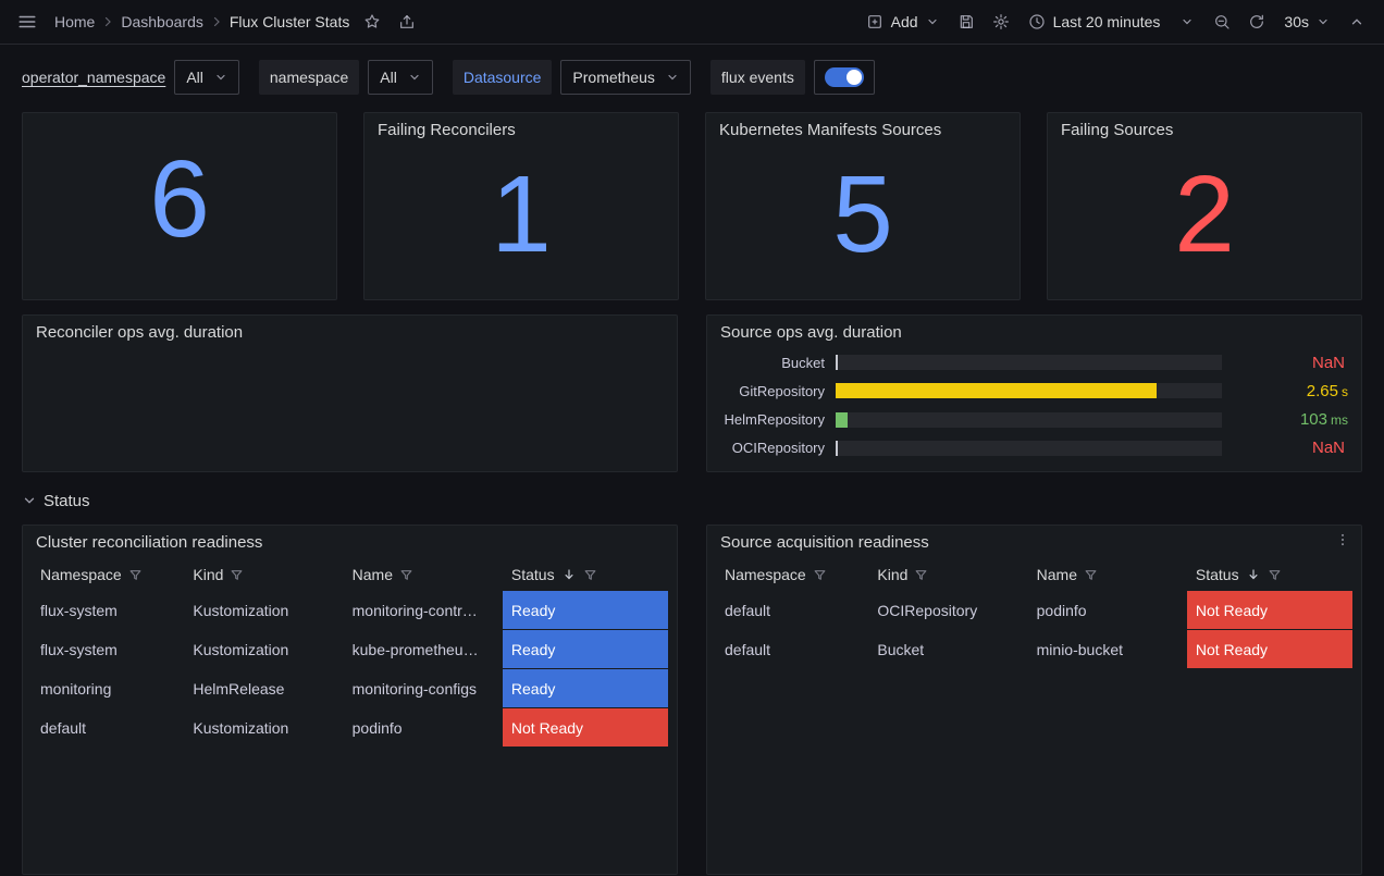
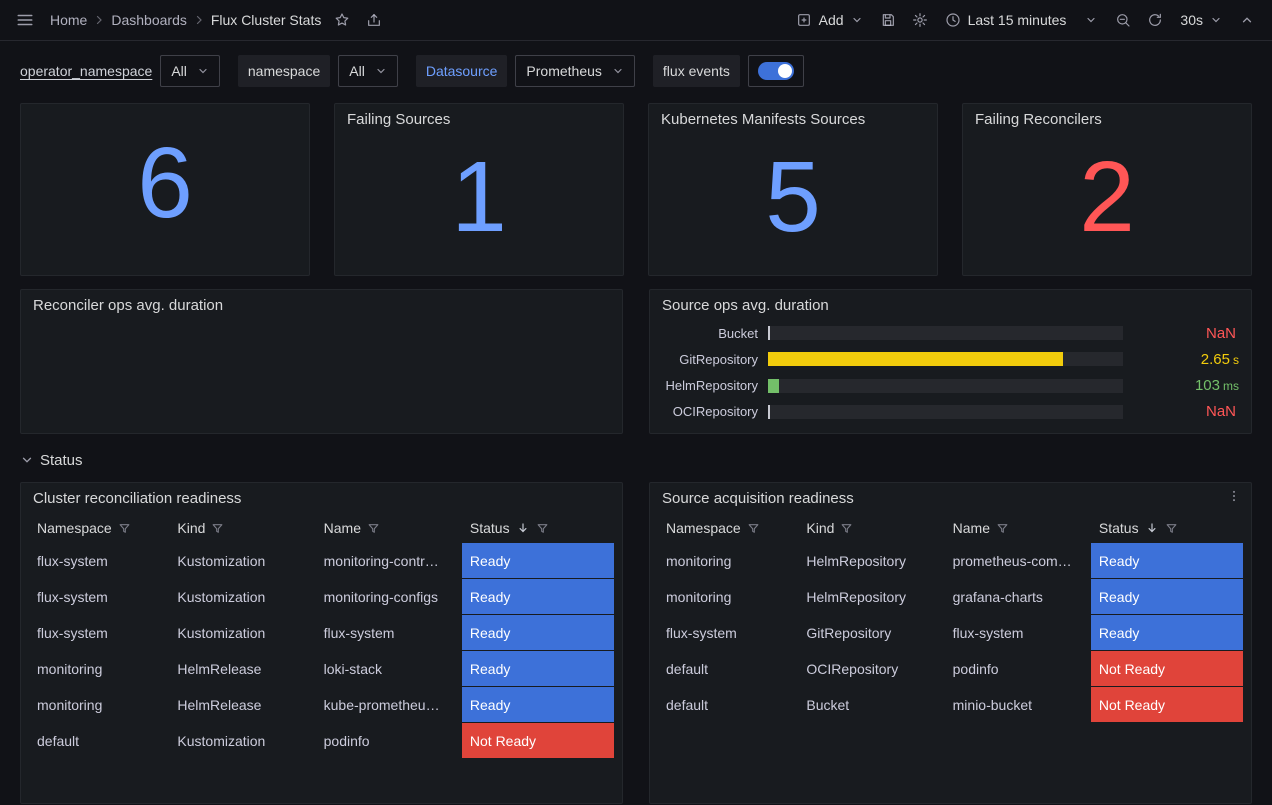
  Home
  Dashboards
  Flux Cluster Stats
  Add
- Last 20 minutes
+ Last 15 minutes
  30s
  operator_namespace
  All
  namespace
  All
  Datasource
  Prometheus
  flux events
  6
- Failing Reconcilers
+ Failing Sources
  1
  Kubernetes Manifests Sources
  5
- Failing Sources
+ Failing Reconcilers
  2
  Reconciler ops avg. duration
  Source ops avg. duration
  Bucket
  NaN
  GitRepository
  2.65 s
  HelmRepository
  103 ms
  OCIRepository
  NaN
  Status
  Cluster reconciliation readiness
  Namespace	Kind	Name	Status
  flux-system	Kustomization	monitoring-contr…	Ready
- flux-system	Kustomization	kube-prometheu…	Ready
+ flux-system	Kustomization	monitoring-configs	Ready
+ flux-system	Kustomization	flux-system	Ready
+ monitoring	HelmRelease	loki-stack	Ready
- monitoring	HelmRelease	monitoring-configs	Ready
+ monitoring	HelmRelease	kube-prometheu…	Ready
  default	Kustomization	podinfo	Not Ready
  Source acquisition readiness
  Namespace	Kind	Name	Status
+ monitoring	HelmRepository	prometheus-com…	Ready
+ monitoring	HelmRepository	grafana-charts	Ready
+ flux-system	GitRepository	flux-system	Ready
  default	OCIRepository	podinfo	Not Ready
  default	Bucket	minio-bucket	Not Ready
